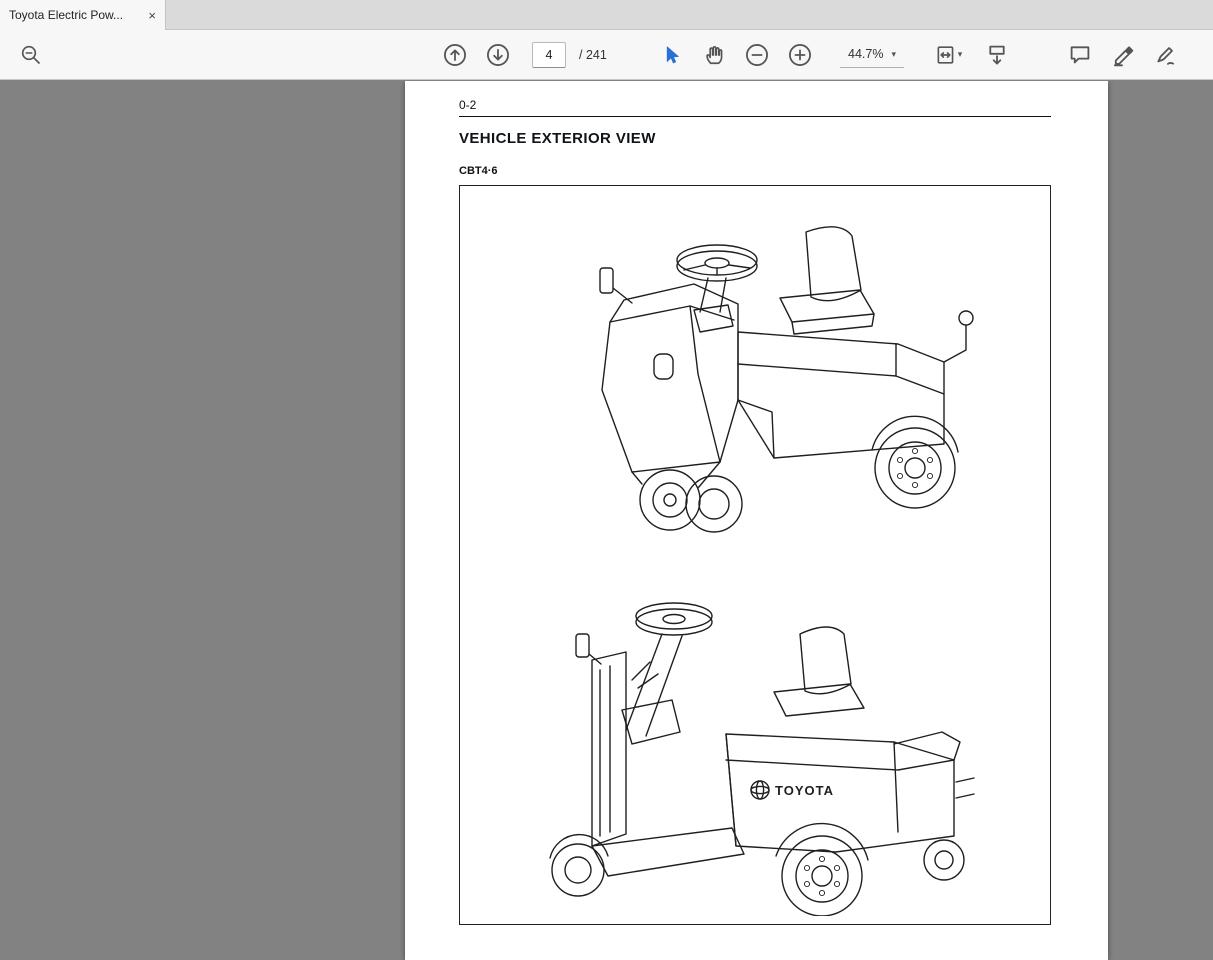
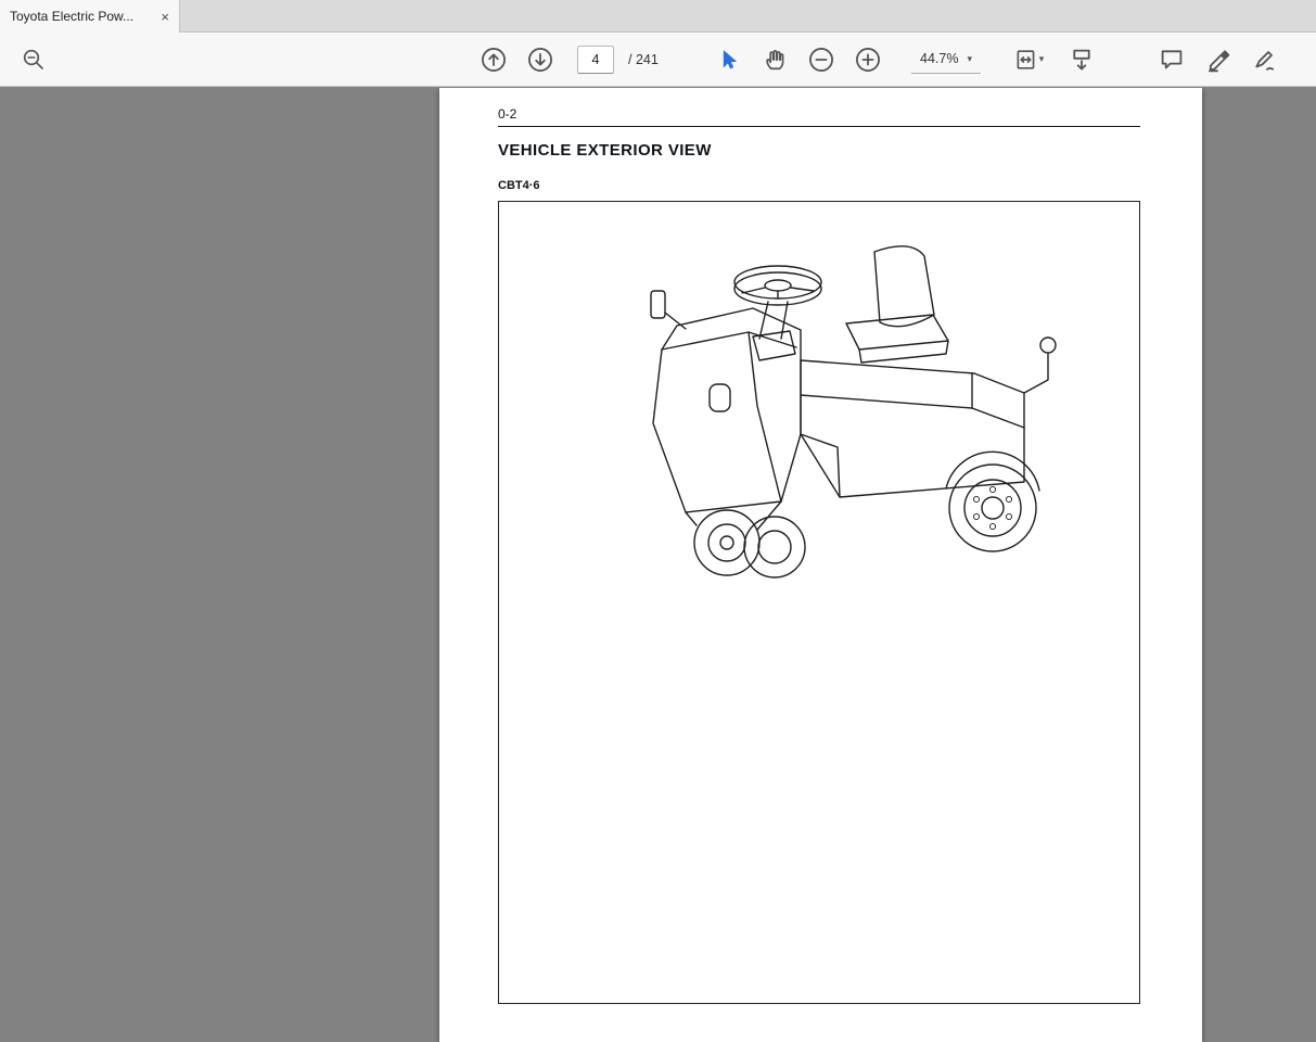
  Toyota Electric Pow...
  ×
  4
  / 241
  44.7%
  ▾
  ▾
  0-2
  VEHICLE EXTERIOR VIEW
  CBT4·6
- TOYOTA
